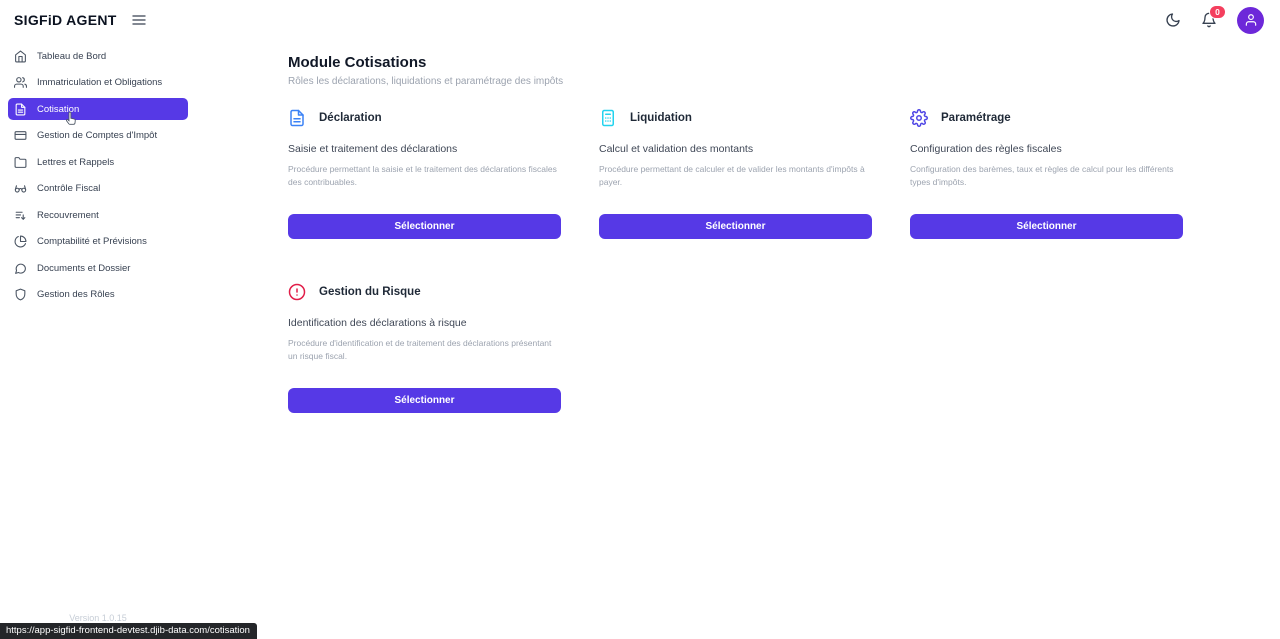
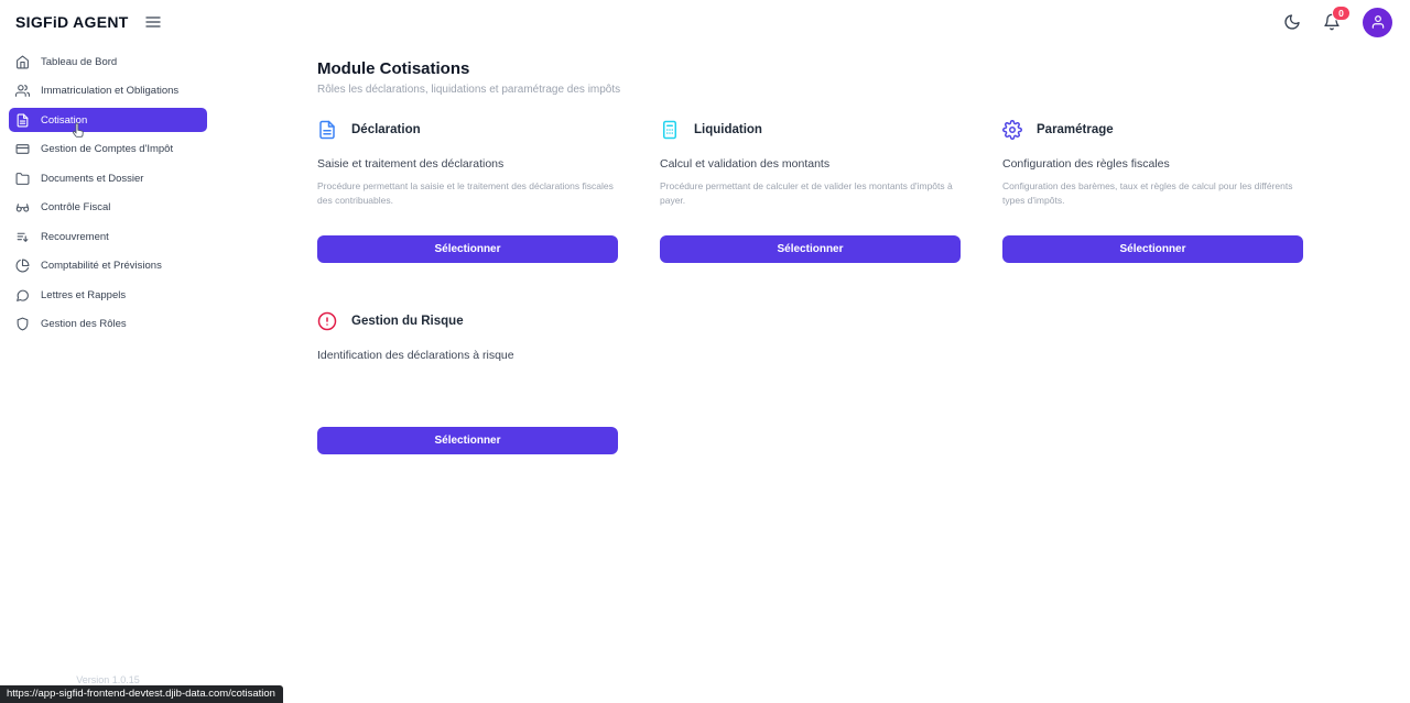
  SIGFiD AGENT
  0
  Tableau de Bord
  Immatriculation et Obligations
  Cotisation
  Gestion de Comptes d'Impôt
- Lettres et Rappels
+ Documents et Dossier
  Contrôle Fiscal
  Recouvrement
  Comptabilité et Prévisions
- Documents et Dossier
+ Lettres et Rappels
  Gestion des Rôles
  Version 1.0.15
  Module Cotisations
  Rôles les déclarations, liquidations et paramétrage des impôts
  Déclaration
  Saisie et traitement des déclarations
  Procédure permettant la saisie et le traitement des déclarations fiscales des contribuables.
  Sélectionner
  Liquidation
  Calcul et validation des montants
  Procédure permettant de calculer et de valider les montants d'impôts à payer.
  Sélectionner
  Paramétrage
  Configuration des règles fiscales
  Configuration des barèmes, taux et règles de calcul pour les différents types d'impôts.
  Sélectionner
  Gestion du Risque
  Identification des déclarations à risque
- Procédure d'identification et de traitement des déclarations présentant un risque fiscal.
  Sélectionner
  https://app-sigfid-frontend-devtest.djib-data.com/cotisation
